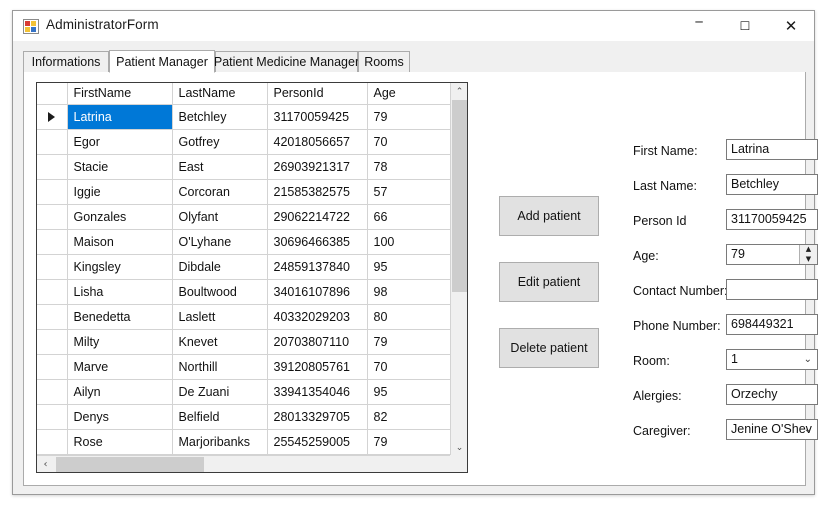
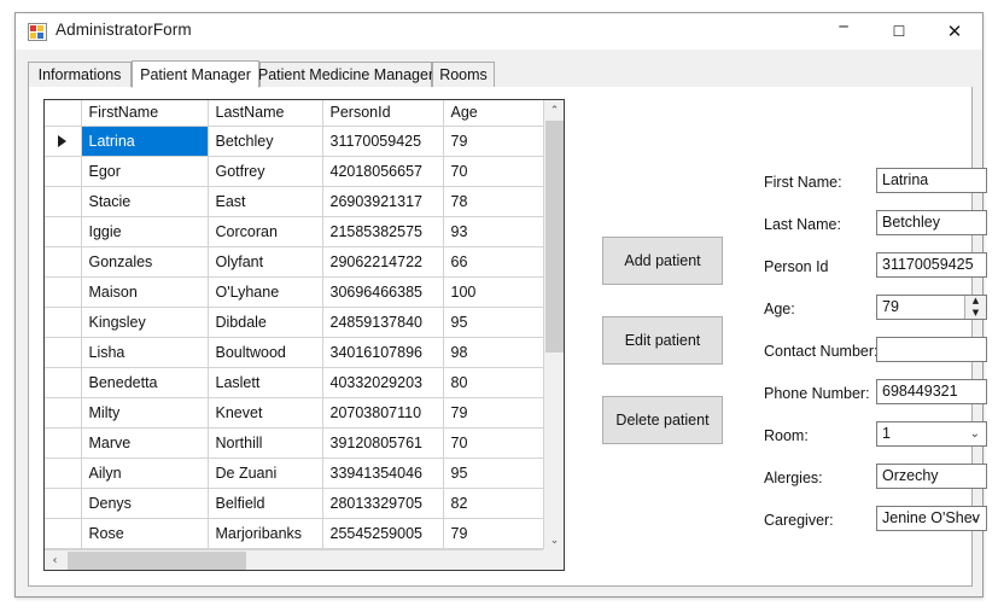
  AdministratorForm
  ─
  ☐
  ✕
  Informations
  Patient Manager
  Patient Medicine Manage
  Rooms
  	FirstName	LastName	PersonId	Age
  	Latrina	Betchley	31170059425	79
  	Egor	Gotfrey	42018056657	70
  	Stacie	East	26903921317	78
- 	Iggie	Corcoran	21585382575	57
+ 	Iggie	Corcoran	21585382575	93
  	Gonzales	Olyfant	29062214722	66
  	Maison	O'Lyhane	30696466385	100
  	Kingsley	Dibdale	24859137840	95
  	Lisha	Boultwood	34016107896	98
  	Benedetta	Laslett	40332029203	80
  	Milty	Knevet	20703807110	79
  	Marve	Northill	39120805761	70
  	Ailyn	De Zuani	33941354046	95
  	Denys	Belfield	28013329705	82
  	Rose	Marjoribanks	25545259005	79
  ⌃
  ⌄
  ‹
  Add patient
  Edit patient
  Delete patient
  First Name:
  Latrina
  Last Name:
  Betchley
  Person Id
  31170059425
  Age:
  79
  ▲
  ▼
  Contact Number
  Phone Number:
  698449321
  Room:
  1
  ⌄
  Alergies:
  Orzechy
  Caregiver:
  Jenine O'Shev
  ⌄
